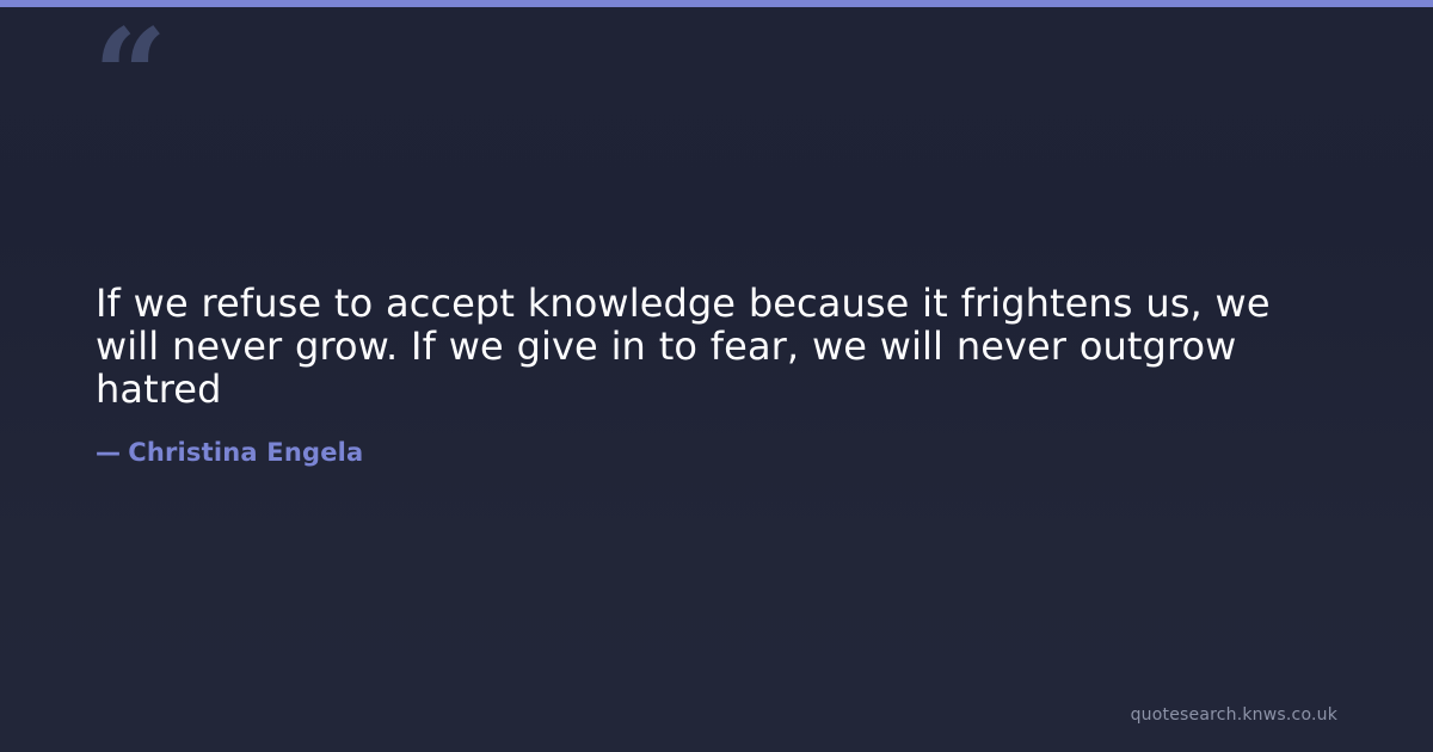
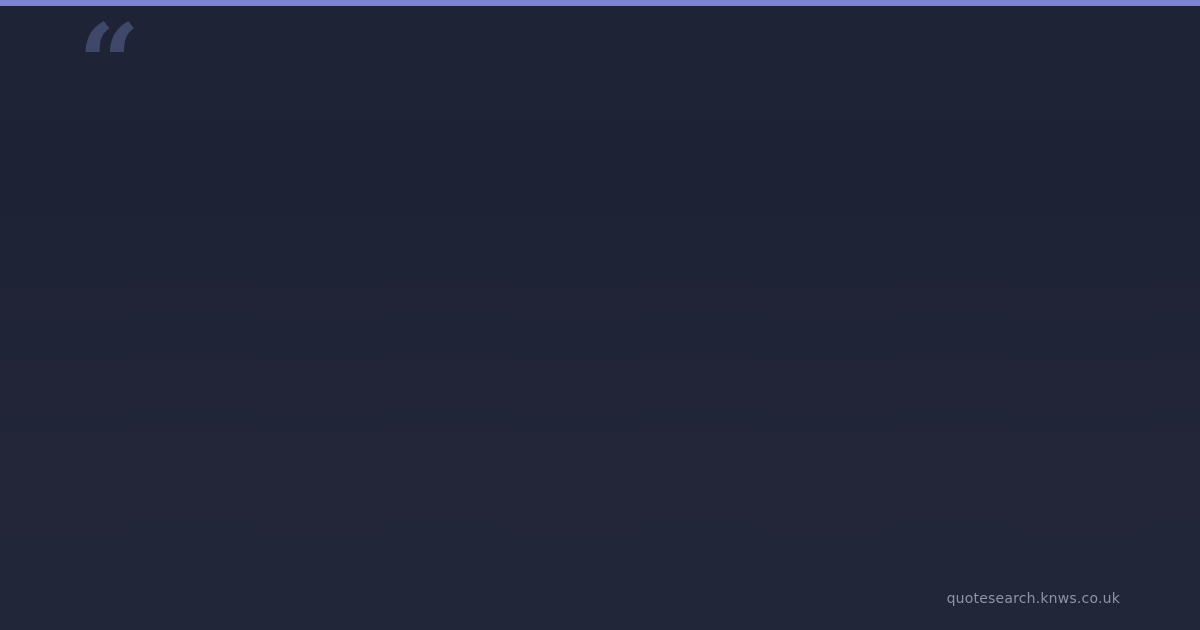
  “
- If we refuse to accept knowledge because it frightens us, we will never grow. If we give in to fear, we will never outgrow hatred
- — Christina Engela
  quotesearch.knws.co.uk
